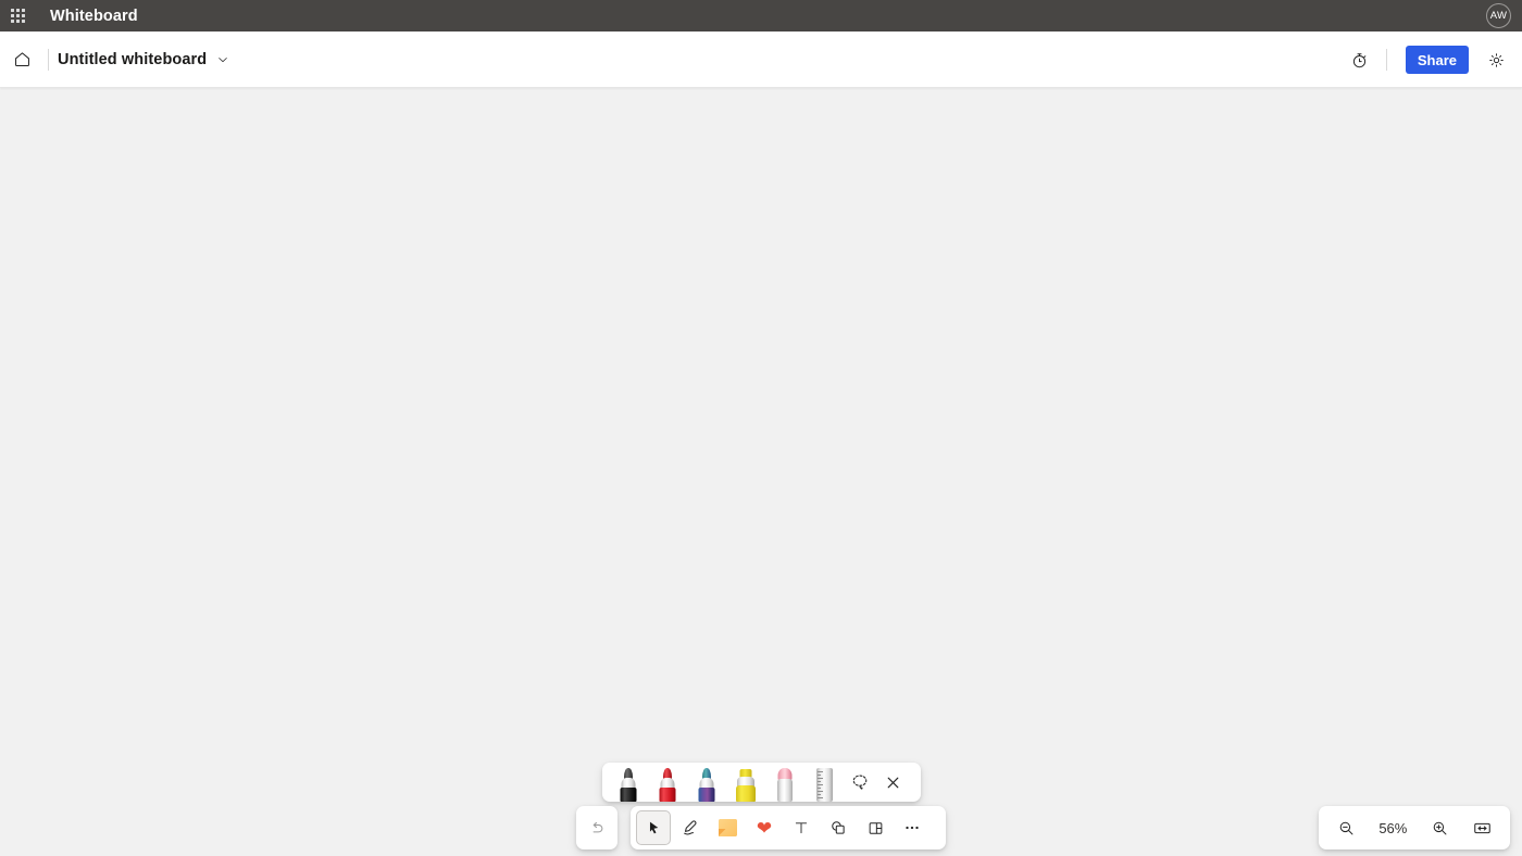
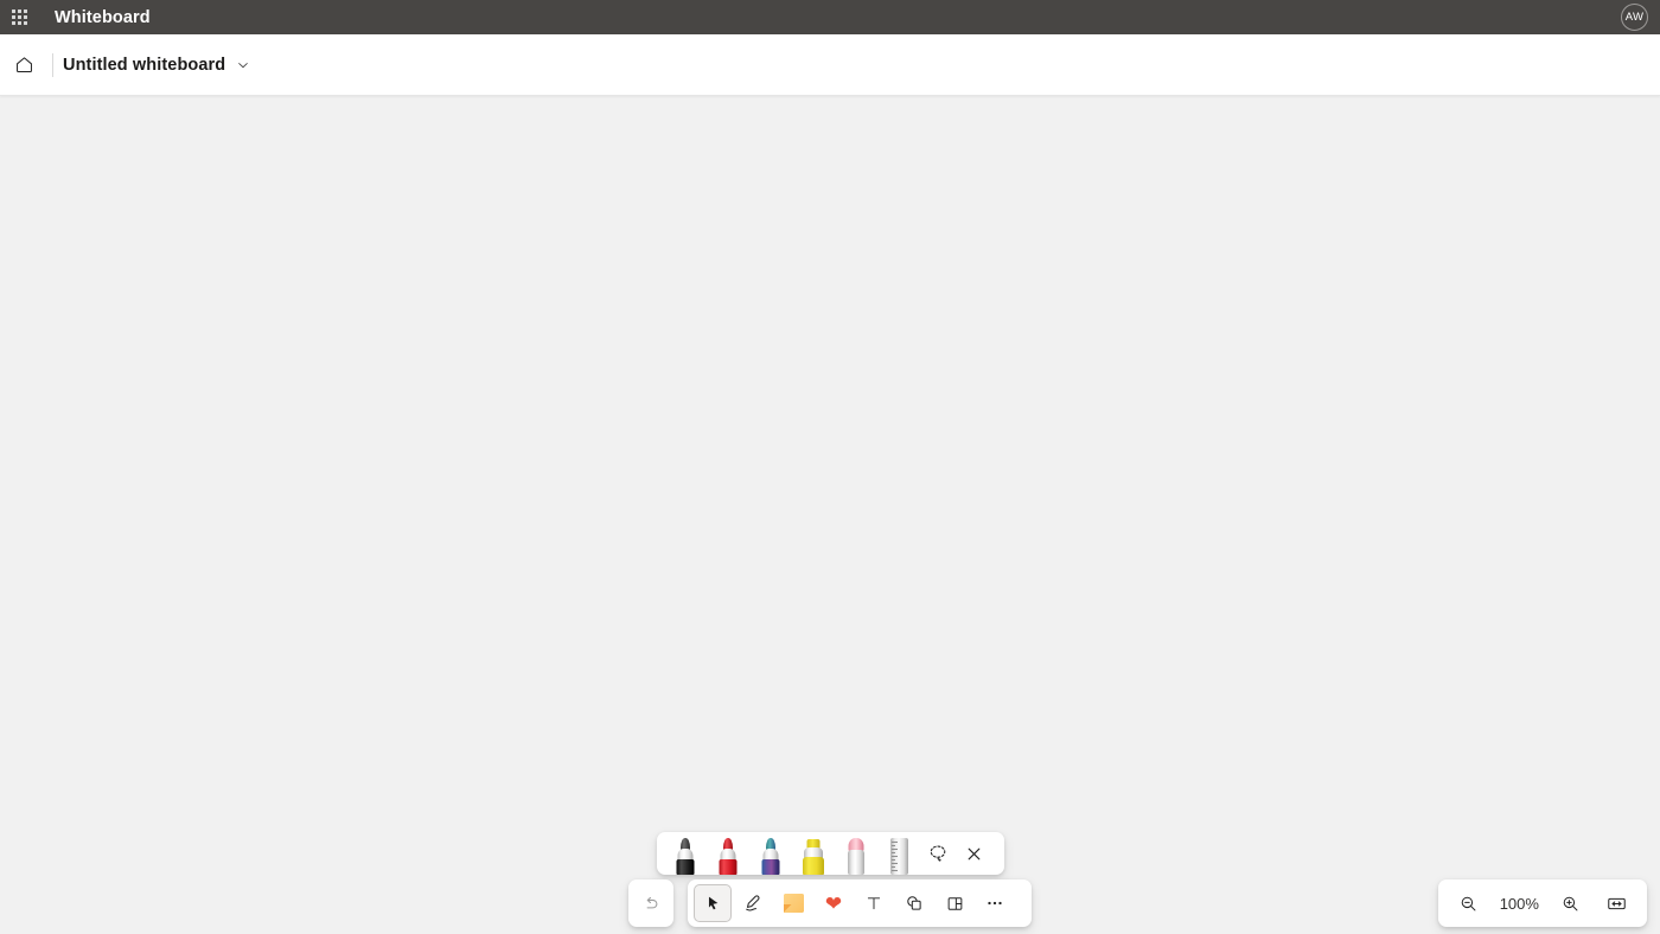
  Whiteboard
  AW
  Untitled whiteboard
- Share
  ❤
- 56%
+ 100%
